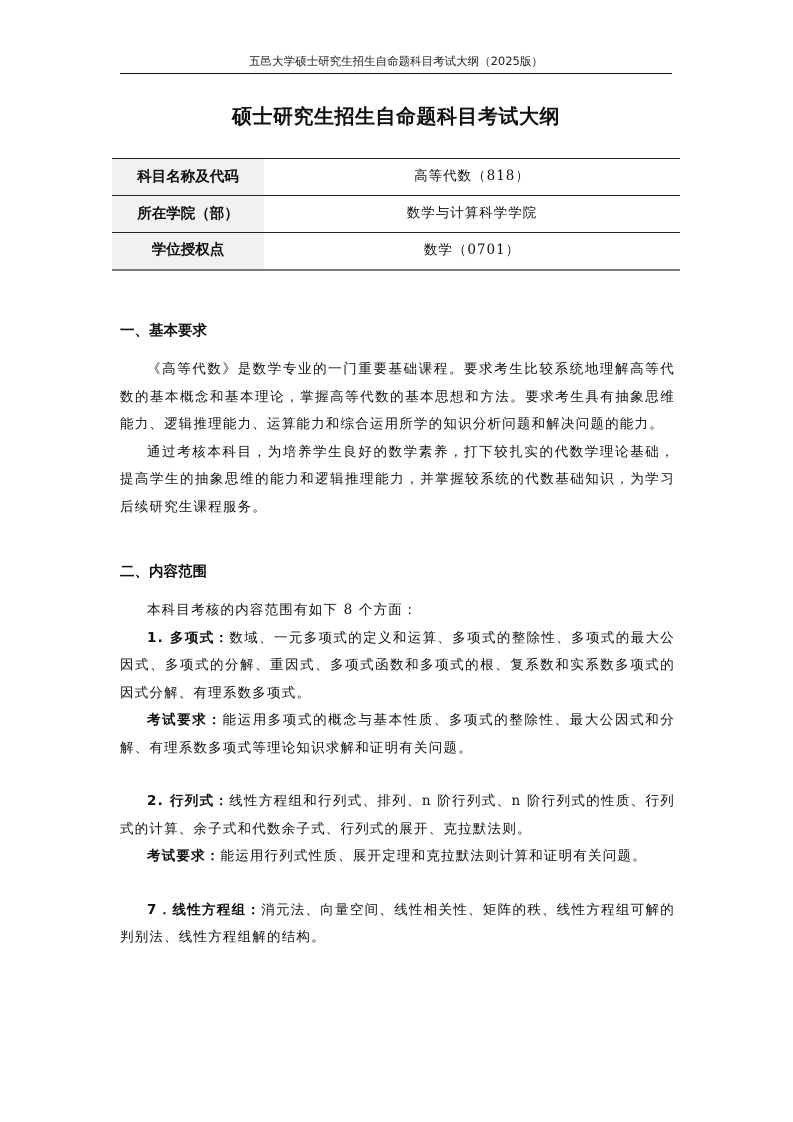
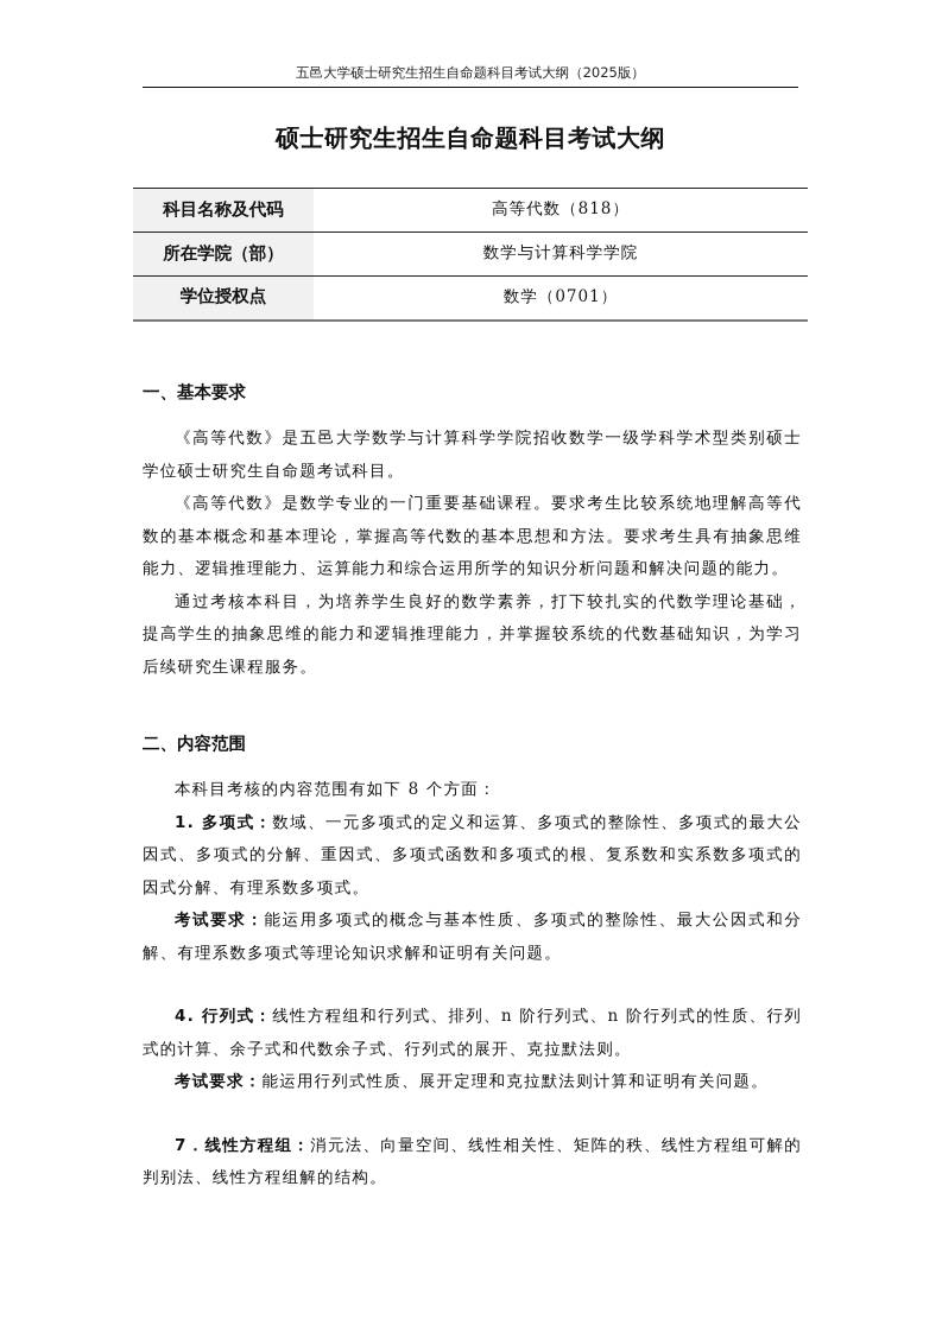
  五邑大学硕士研究生招生自命题科目考试大纲（2025版）
  硕士研究生招生自命题科目考试大纲
  科目名称及代码	高等代数（818）
  所在学院（部）	数学与计算科学学院
  学位授权点	数学（0701）
  一、基本要求
+ 《高等代数》是五邑大学数学与计算科学学院招收数学一级学科学术型类别硕士学位硕士研究生自命题考试科目。
  《高等代数》是数学专业的一门重要基础课程。要求考生比较系统地理解高等代数的基本概念和基本理论，掌握高等代数的基本思想和方法。要求考生具有抽象思维能力、逻辑推理能力、运算能力和综合运用所学的知识分析问题和解决问题的能力。
  通过考核本科目，为培养学生良好的数学素养，打下较扎实的代数学理论基础，提高学生的抽象思维的能力和逻辑推理能力，并掌握较系统的代数基础知识，为学习后续研究生课程服务。
  二、内容范围
  本科目考核的内容范围有如下 8 个方面：
  1. 多项式：数域、一元多项式的定义和运算、多项式的整除性、多项式的最大公因式、多项式的分解、重因式、多项式函数和多项式的根、复系数和实系数多项式的因式分解、有理系数多项式。
  考试要求：能运用多项式的概念与基本性质、多项式的整除性、最大公因式和分解、有理系数多项式等理论知识求解和证明有关问题。
- 2. 行列式：线性方程组和行列式、排列、n 阶行列式、n 阶行列式的性质、行列式的计算、余子式和代数余子式、行列式的展开、克拉默法则。
+ 4. 行列式：线性方程组和行列式、排列、n 阶行列式、n 阶行列式的性质、行列式的计算、余子式和代数余子式、行列式的展开、克拉默法则。
  考试要求：能运用行列式性质、展开定理和克拉默法则计算和证明有关问题。
  7．线性方程组：消元法、向量空间、线性相关性、矩阵的秩、线性方程组可解的判别法、线性方程组解的结构。
